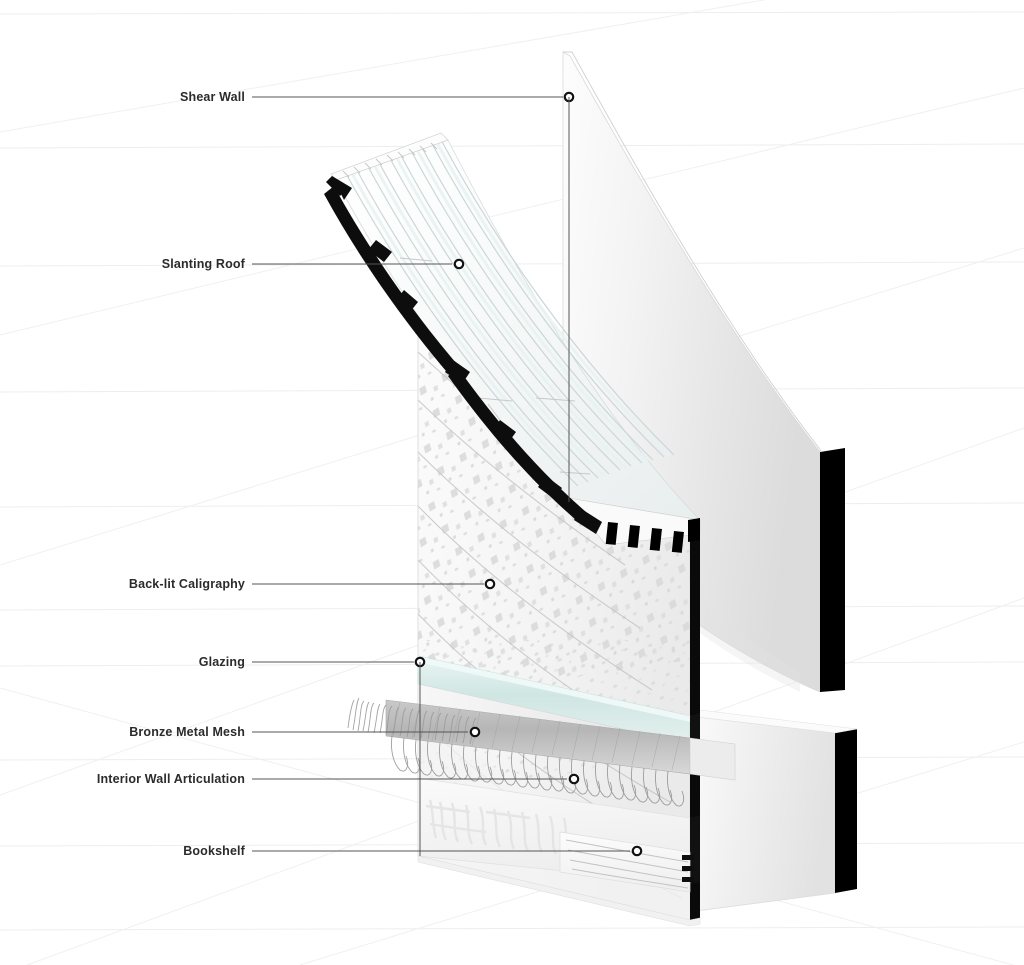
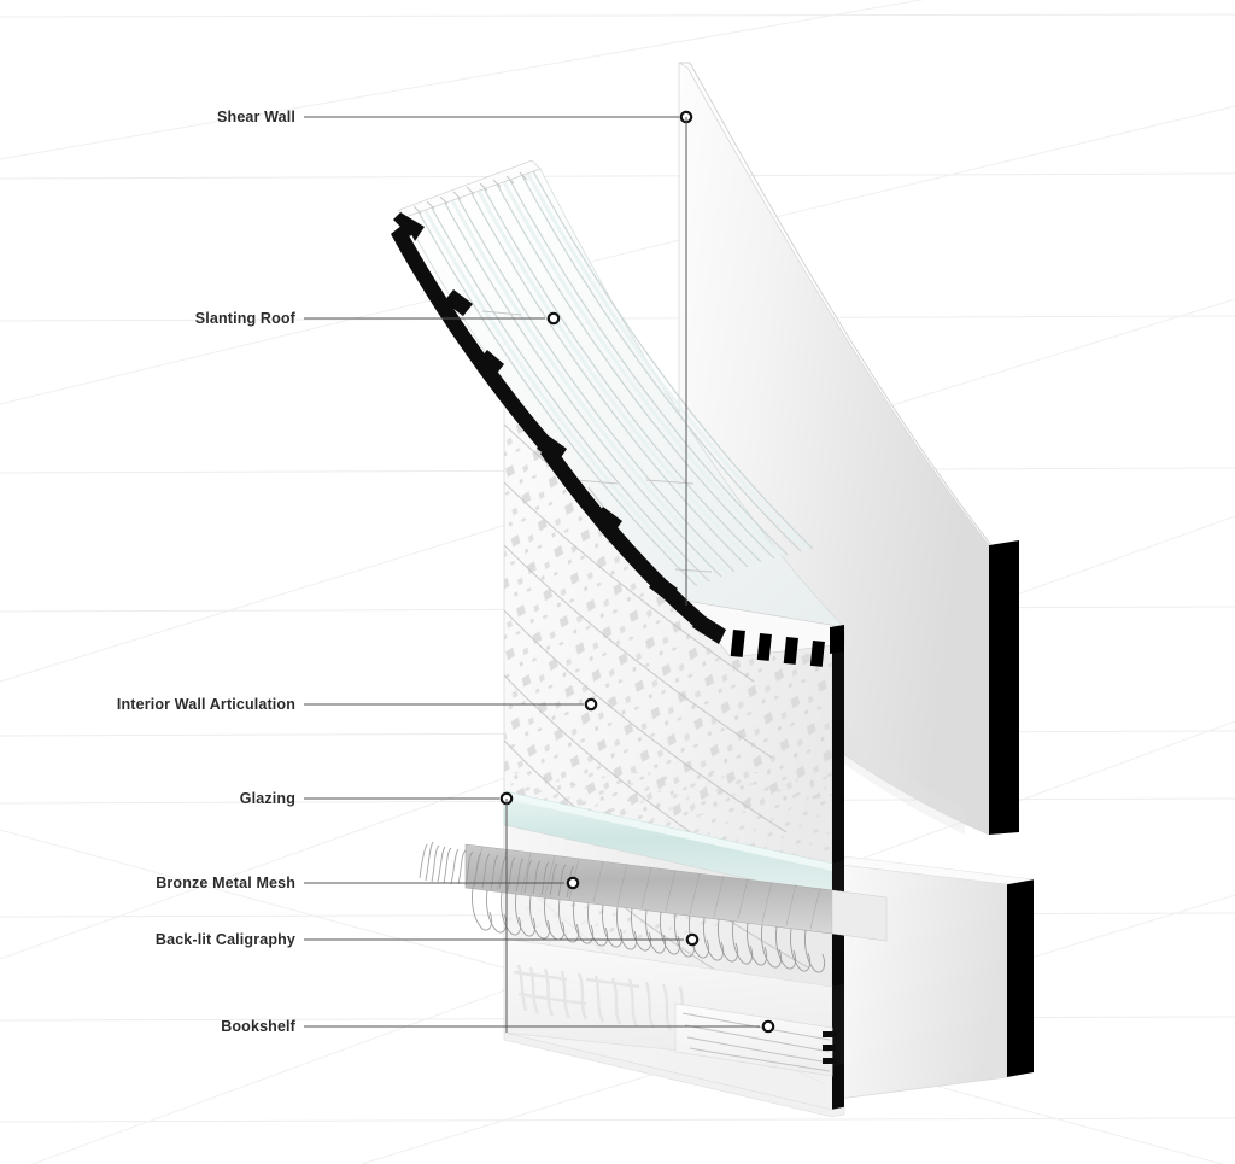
  Shear Wall
  Slanting Roof
- Back-lit Caligraphy
+ Interior Wall Articulation
  Glazing
  Bronze Metal Mesh
- Interior Wall Articulation
+ Back-lit Caligraphy
  Bookshelf
